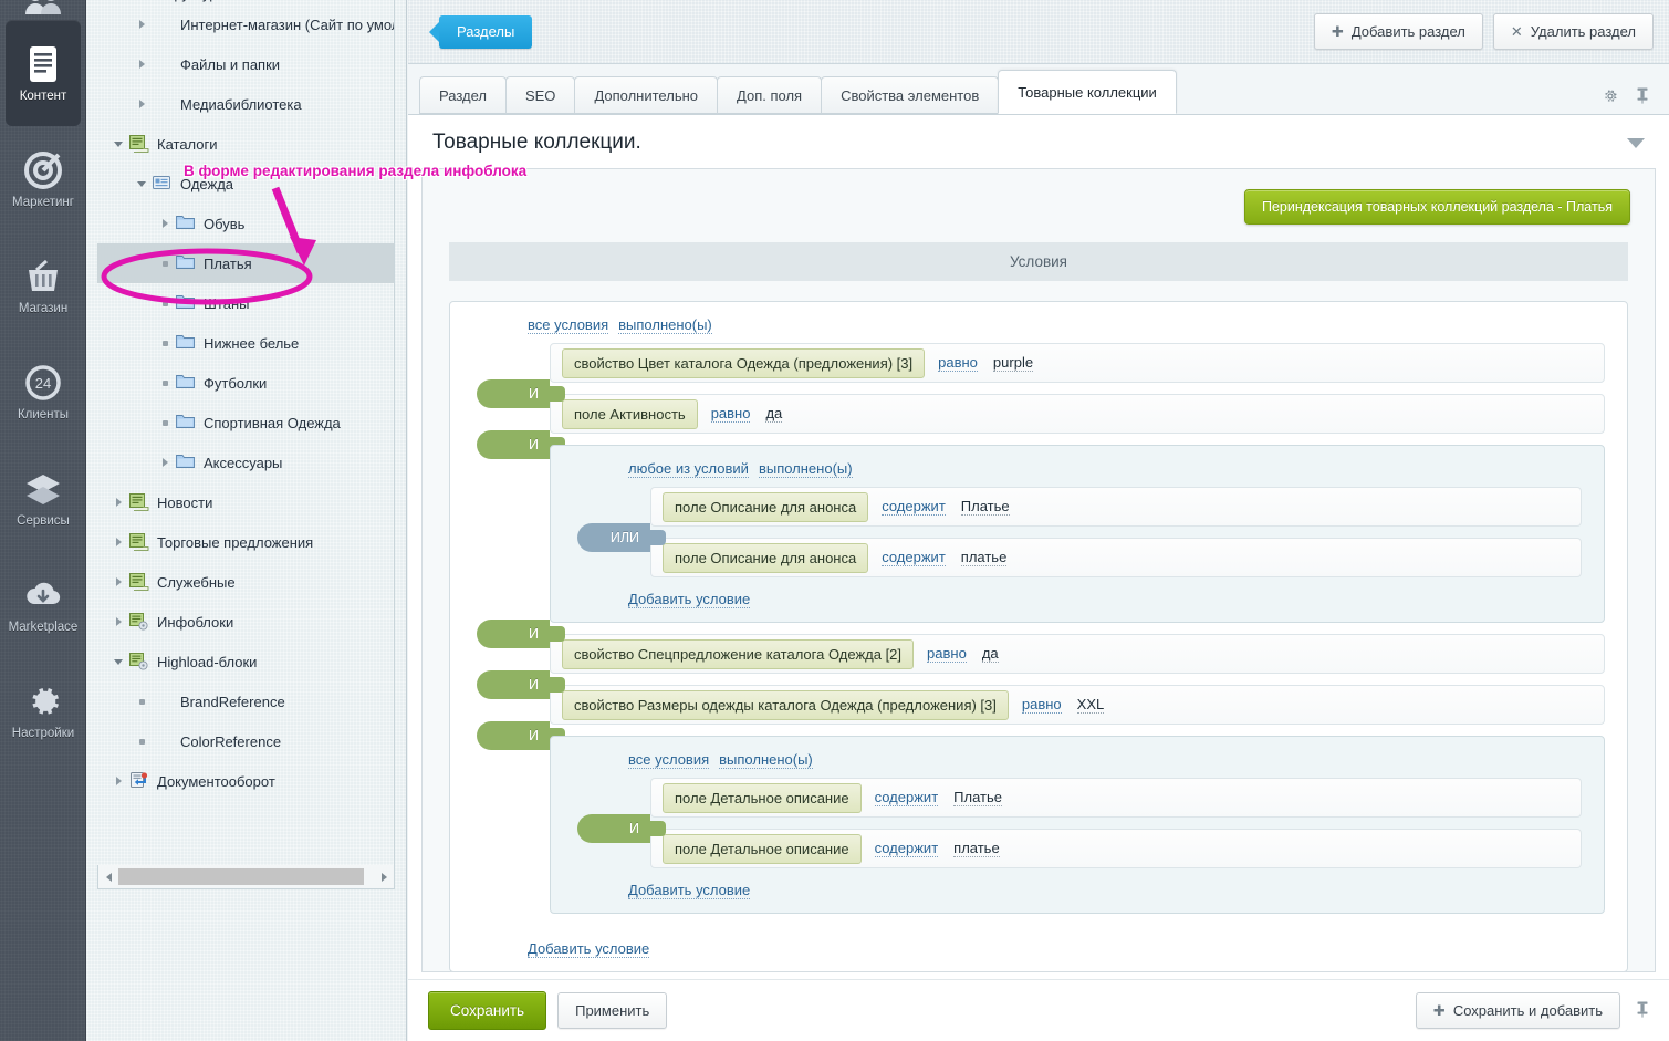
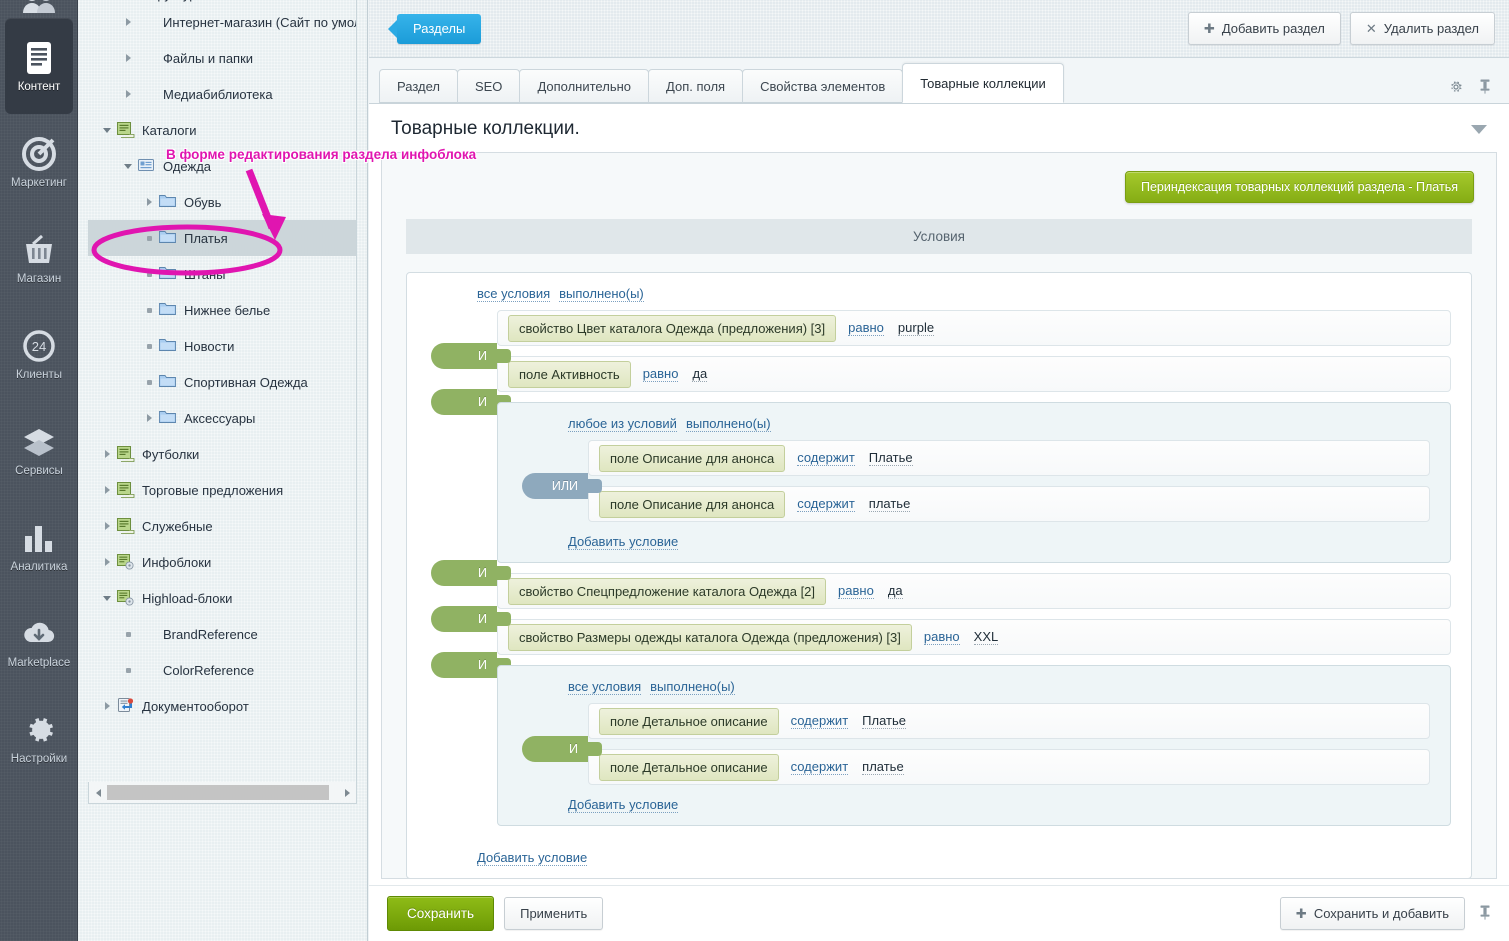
  Контент
  Маркетинг
  Магазин
  24
  Клиенты
  Сервисы
+ Аналитика
  Marketplace
  Настройки
  Интернет-магазин (Сайт по умо
  Файлы и папки
  Медиабиблиотека
  Каталоги
  Одежда
  Обувь
  Платья
  Нижнее белье
- Футболки
+ Новости
  Спортивная Одежда
  Аксессуары
- Новости
+ Футболки
  Торговые предложения
  Служебные
  Инфоблоки
  Highload-блоки
  BrandReference
  ColorReference
  Документооборот
  Разделы
  ✚
  Добавить раздел
  ✕
  Удалить раздел
  Раздел
  SEO
  Дополнительно
  Доп. поля
  Свойства элементов
  Товарные коллекции
  Товарные коллекции.
  Периндексация товарных коллекций раздела - Платья
  Условия
  все условия выполнено(ы)
  свойство Цвет каталога Одежда (предложения) [3]
  равно
  purple
  И
  поле Активность
  равно
  да
  И
  любое из условий выполнено(ы)
  поле Описание для анонса
  содержит
  Платье
  ИЛИ
  поле Описание для анонса
  содержит
  платье
  Добавить условие
  И
  свойство Спецпредложение каталога Одежда [2]
  равно
  да
  И
  свойство Размеры одежды каталога Одежда (предложения) [3]
  равно
  XXL
  И
  все условия выполнено(ы)
  поле Детальное описание
  содержит
  Платье
  И
  поле Детальное описание
  содержит
  платье
  Добавить условие
  Добавить условие
  Сохранить
  Применить
  ✚
  Сохранить и добавить
  В форме редактирования раздела инфоблока
